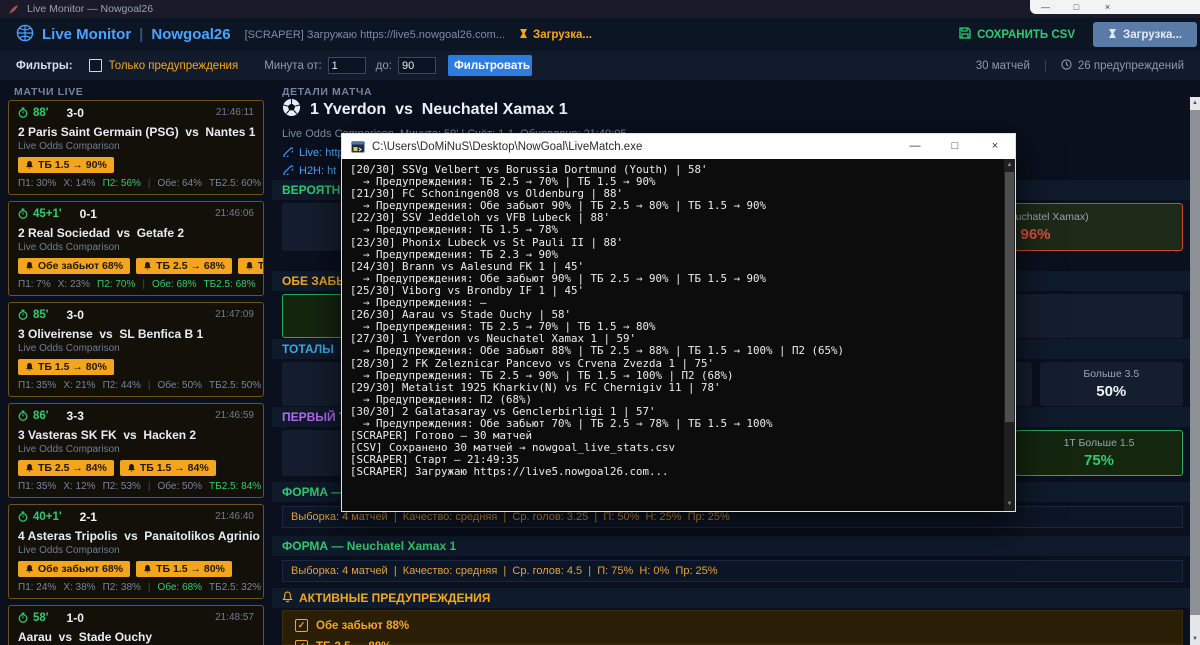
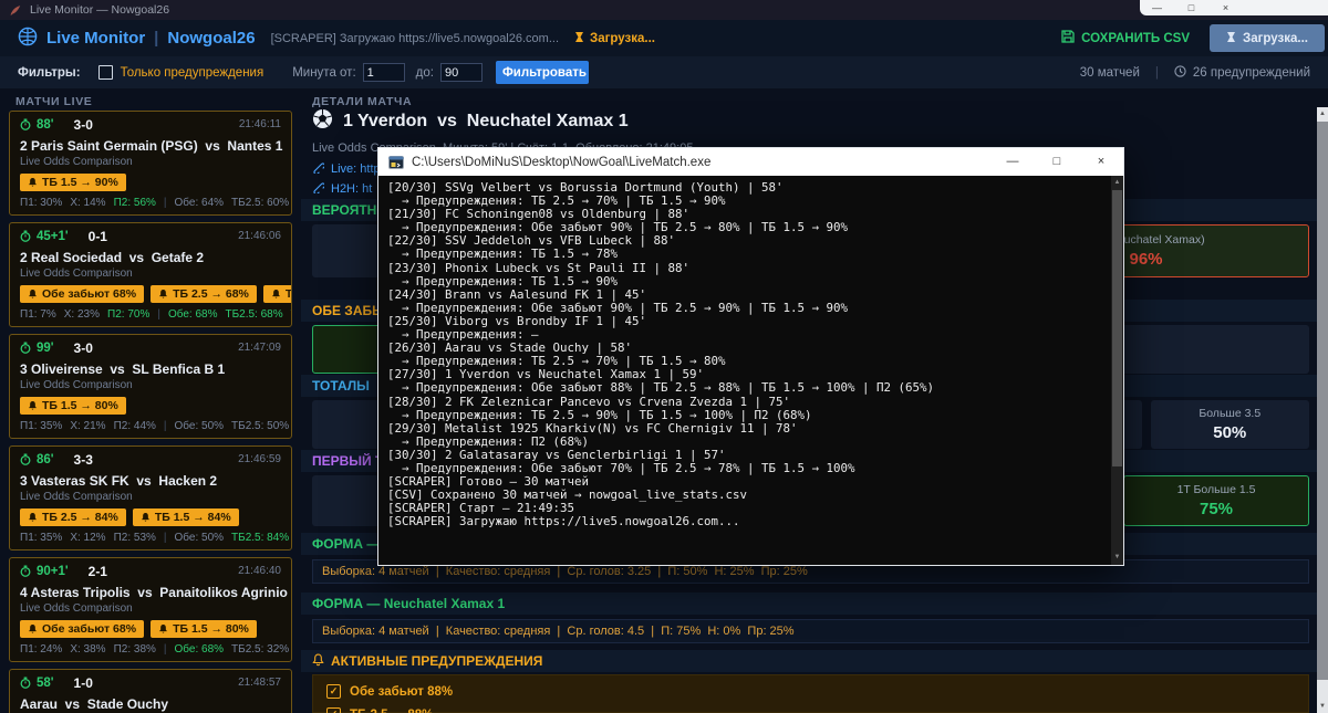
  Live Monitor — Nowgoal26
  —
  □
  ×
  Live Monitor
  |
  Nowgoal26
  [SCRAPER] Загружаю https://live5.nowgoal26.com...
  Загрузка...
  СОХРАНИТЬ CSV
  Загрузка...
  Фильтры:
  Только предупреждения
  Минута от:
  1
  до:
  90
  Фильтровать
  30 матчей
  |
  26 предупреждений
  МАТЧИ LIVE
  88'
  3-0
  21:46:11
  2 Paris Saint Germain (PSG) vs Nantes 1
  Live Odds Comparison
  ТБ 1.5 → 90%
  П1: 30%
  X: 14%
  П2: 56%
  |
  Обе: 64%
  ТБ2.5: 60%
  45+1'
  0-1
  21:46:06
  2 Real Sociedad vs Getafe 2
  Live Odds Comparison
  Обе забьют 68%
  ТБ 2.5 → 68%
  П1: 7%
  X: 23%
  П2: 70%
  |
  Обе: 68%
  ТБ2.5: 68%
- 85'
+ 99'
  3-0
  21:47:09
  3 Oliveirense vs SL Benfica B 1
  Live Odds Comparison
  ТБ 1.5 → 80%
  П1: 35%
  X: 21%
  П2: 44%
  |
  Обе: 50%
  ТБ2.5: 50%
  86'
  3-3
  21:46:59
  3 Vasteras SK FK vs Hacken 2
  Live Odds Comparison
  ТБ 2.5 → 84%
  ТБ 1.5 → 84%
  П1: 35%
  X: 12%
  П2: 53%
  |
  Обе: 50%
  ТБ2.5: 84%
- 40+1'
+ 90+1'
  2-1
  21:46:40
  4 Asteras Tripolis vs Panaitolikos Agrinio
  Live Odds Comparison
  Обе забьют 68%
  ТБ 1.5 → 80%
  П1: 24%
  X: 38%
  П2: 38%
  |
  Обе: 68%
  ТБ2.5: 32%
  58'
  1-0
  21:48:57
  Aarau vs Stade Ouchy
  ДЕТАЛИ МАТЧА
  1 Yverdon vs Neuchatel Xamax 1
  Live: htt
  H2H: ht
  uchatel Xamax)
  96%
  ТОТАЛЫ
  Больше 3.5
  50%
  1T Больше 1.5
  75%
  Выборка: 4 матчей | Качество: средняя | Ср. голов: 3.25 | П: 50% Н: 25% Пр: 25%
  ФОРМА — Neuchatel Xamax 1
  Выборка: 4 матчей | Качество: средняя | Ср. голов: 4.5 | П: 75% Н: 0% Пр: 25%
  АКТИВНЫЕ ПРЕДУПРЕЖДЕНИЯ
  ✓
  Обе забьют 88%
  C:\Users\DoMiNuS\Desktop\NowGoal\LiveMatch.exe
  —
  □
  ×
  [20/30] SSVg Velbert vs Borussia Dortmund (Youth) | 58'
  → Предупреждения: ТБ 2.5 → 70% | ТБ 1.5 → 90%
  [21/30] FC Schoningen08 vs Oldenburg | 88'
  → Предупреждения: Обе забьют 90% | ТБ 2.5 → 80% | ТБ 1.5 → 90%
  [22/30] SSV Jeddeloh vs VFB Lubeck | 88'
  → Предупреждения: ТБ 1.5 → 78%
  [23/30] Phonix Lubeck vs St Pauli II | 88'
- → Предупреждения: ТБ 2.3 → 90%
+ → Предупреждения: ТБ 1.5 → 90%
  [24/30] Brann vs Aalesund FK 1 | 45'
  → Предупреждения: Обе забьют 90% | ТБ 2.5 → 90% | ТБ 1.5 → 90%
  [25/30] Viborg vs Brondby IF 1 | 45'
  → Предупреждения: —
  [26/30] Aarau vs Stade Ouchy | 58'
  → Предупреждения: ТБ 2.5 → 70% | ТБ 1.5 → 80%
  [27/30] 1 Yverdon vs Neuchatel Xamax 1 | 59'
  → Предупреждения: Обе забьют 88% | ТБ 2.5 → 88% | ТБ 1.5 → 100% | П2 (65%)
  [28/30] 2 FK Zeleznicar Pancevo vs Crvena Zvezda 1 | 75'
  → Предупреждения: ТБ 2.5 → 90% | ТБ 1.5 → 100% | П2 (68%)
  [29/30] Metalist 1925 Kharkiv(N) vs FC Chernigiv 11 | 78'
  → Предупреждения: П2 (68%)
  [30/30] 2 Galatasaray vs Genclerbirligi 1 | 57'
  → Предупреждения: Обе забьют 70% | ТБ 2.5 → 78% | ТБ 1.5 → 100%
  [SCRAPER] Готово — 30 матчей
  [CSV] Сохранено 30 матчей → nowgoal_live_stats.csv
  [SCRAPER] Старт — 21:49:35
  [SCRAPER] Загружаю https://live5.nowgoal26.com...
